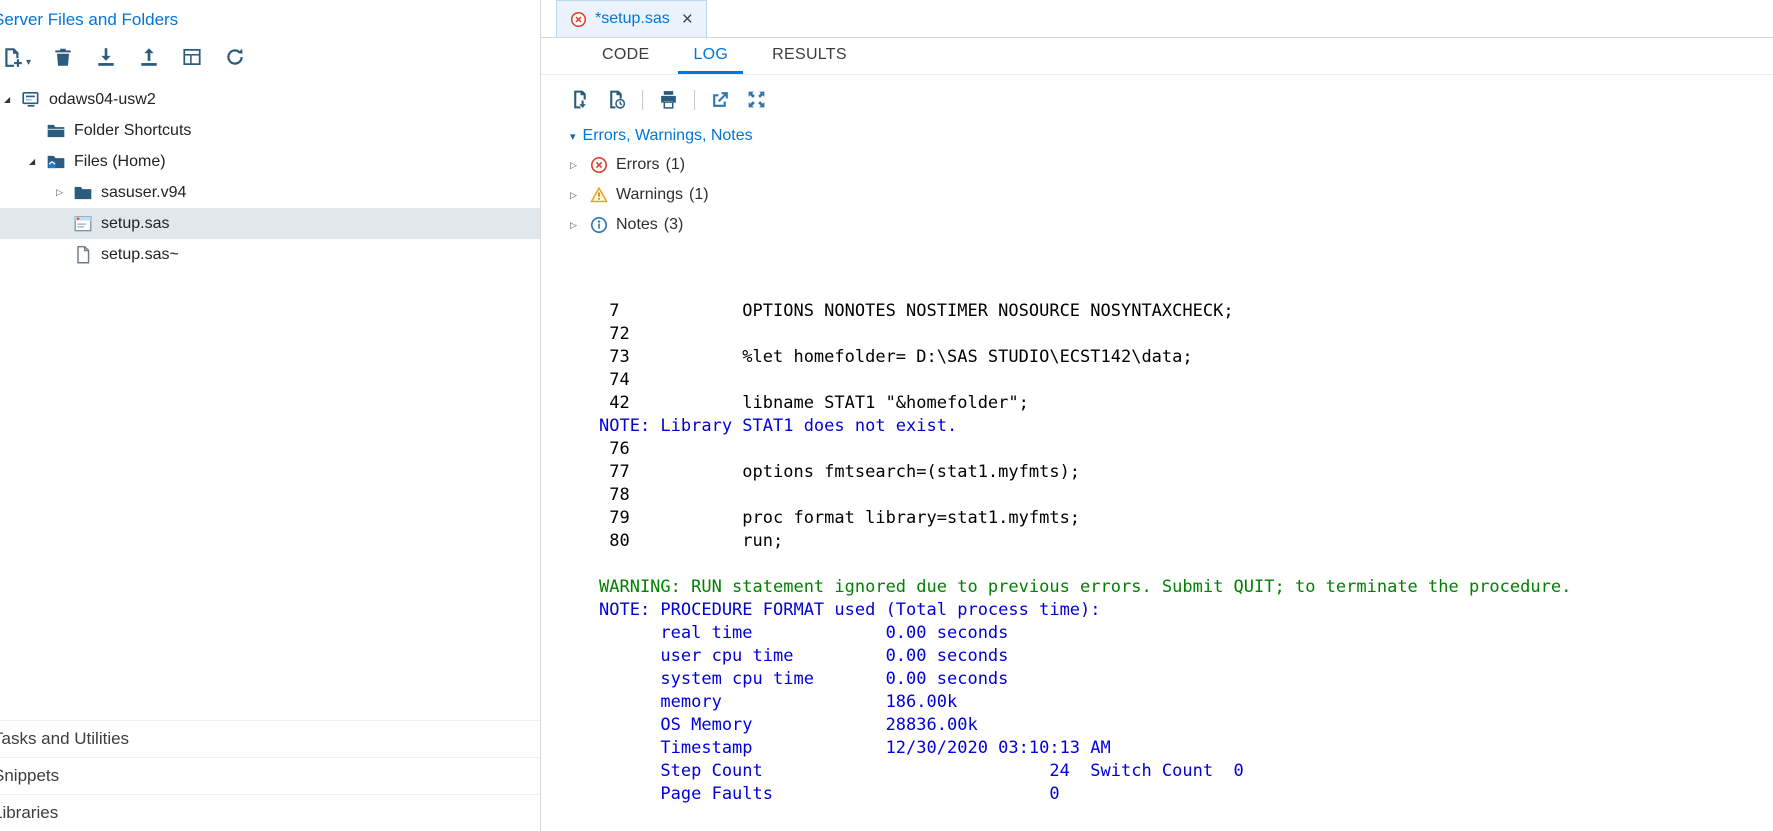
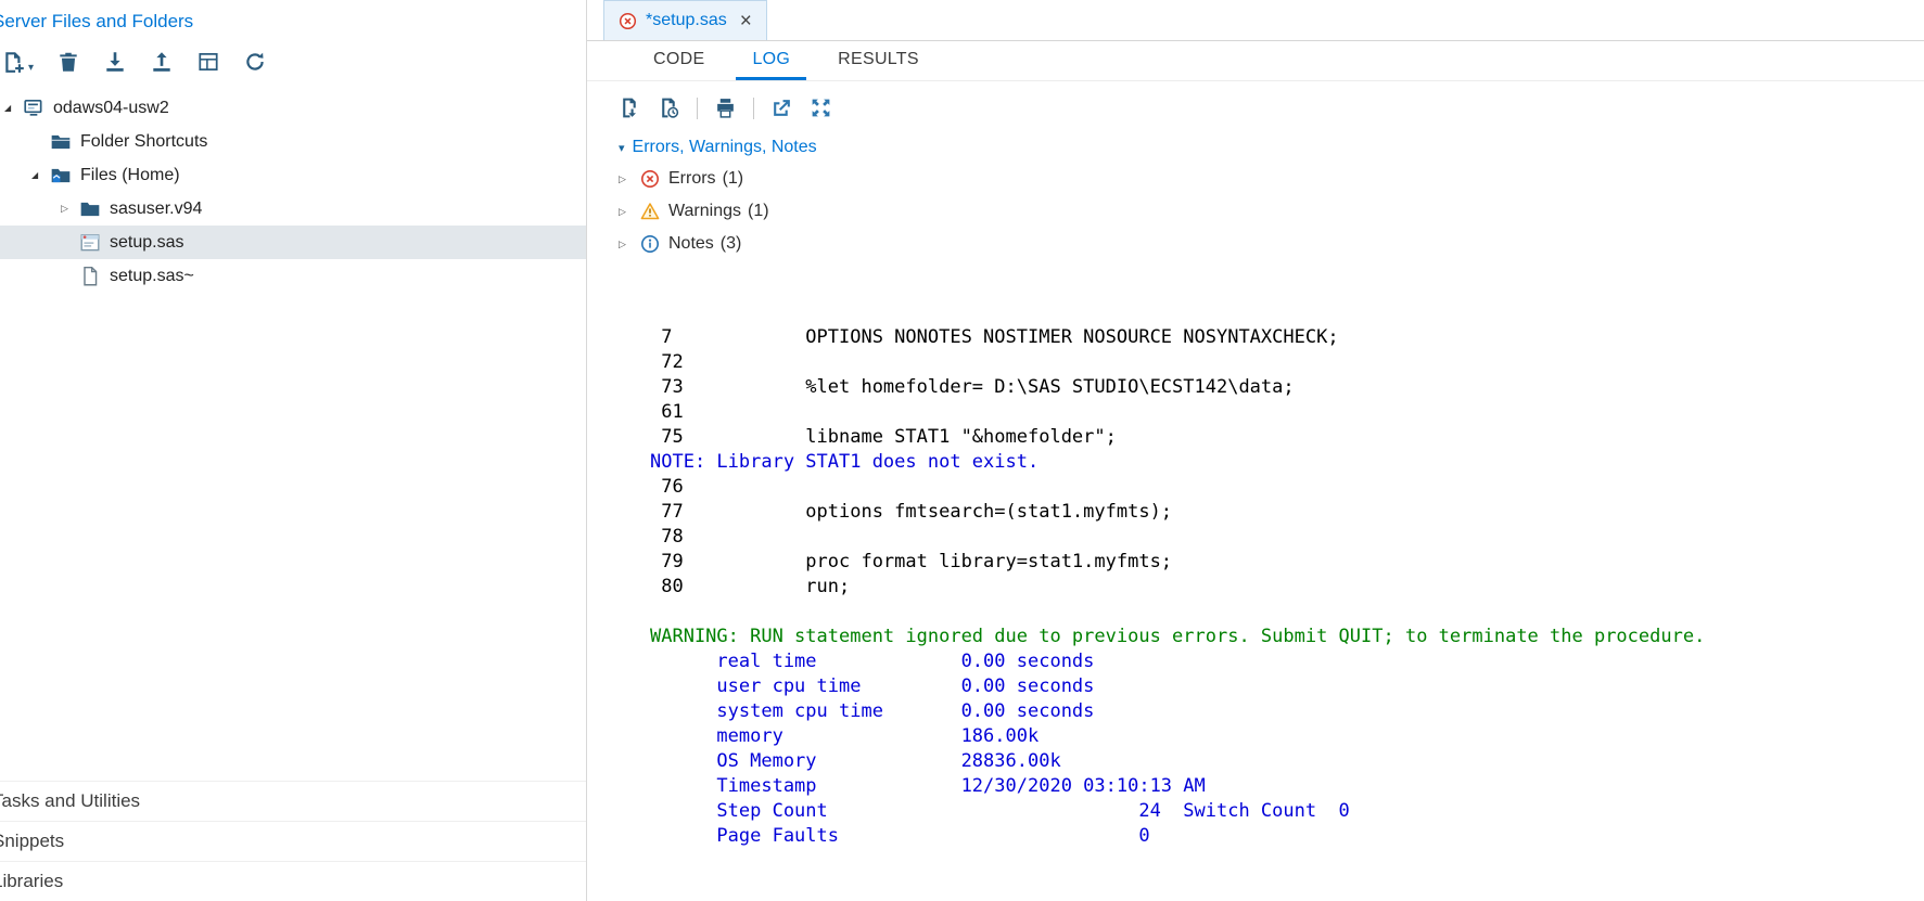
  erver Files and Folders
  ▾
  ◢
  odaws04-usw2
  Folder Shortcuts
  ◢
  Files (Home)
  ▷
  sasuser.v94
  setup.sas
  setup.sas~
  asks and Utilities
  nippets
  ibraries
  *setup.sas
  ×
  CODE
  LOG
  RESULTS
  ▾
  Errors, Warnings, Notes
  ▷
  Errors
  (1)
  ▷
  Warnings
  (1)
  ▷
  Notes
  (3)
  7 OPTIONS NONOTES NOSTIMER NOSOURCE NOSYNTAXCHECK;
  72
  73 %let homefolder= D:\SAS STUDIO\ECST142\data;
- 74
+ 61
- 42 libname STAT1 "&homefolder";
+ 75 libname STAT1 "&homefolder";
  NOTE: Library STAT1 does not exist.
  76
  77 options fmtsearch=(stat1.myfmts);
  78
  79 proc format library=stat1.myfmts;
  80 run;
  WARNING: RUN statement ignored due to previous errors. Submit QUIT; to terminate the procedure.
- NOTE: PROCEDURE FORMAT used (Total process time):
  real time 0.00 seconds
  user cpu time 0.00 seconds
  system cpu time 0.00 seconds
  memory 186.00k
  OS Memory 28836.00k
  Timestamp 12/30/2020 03:10:13 AM
  Step Count 24 Switch Count 0
  Page Faults 0
